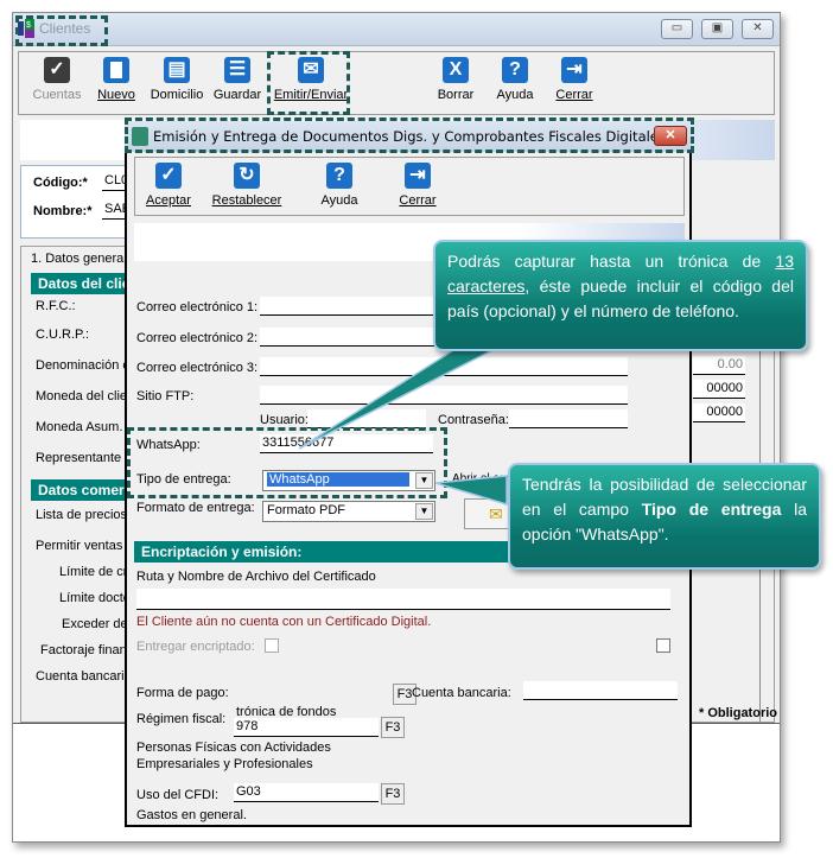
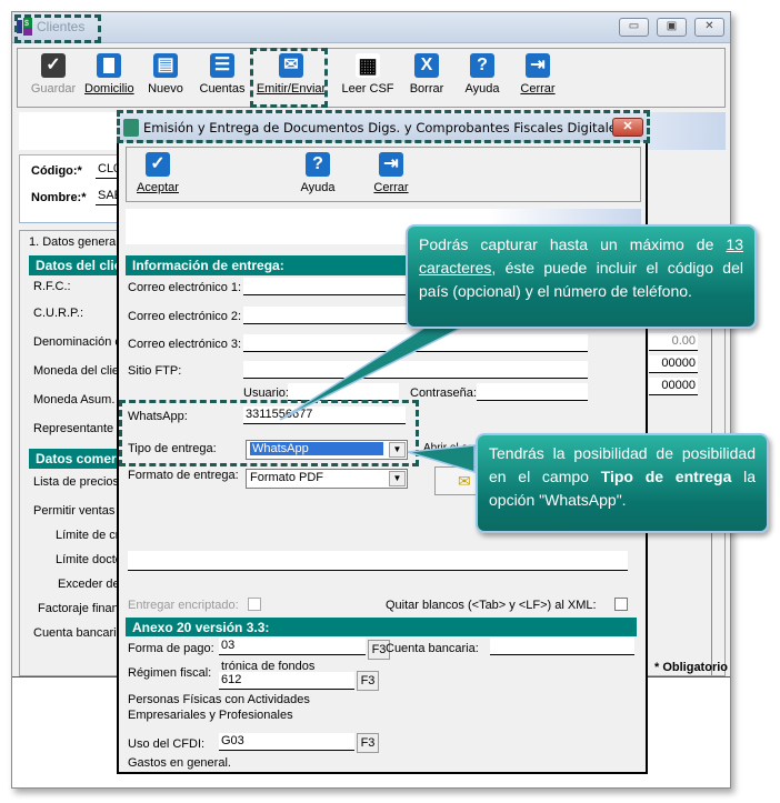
  Clientes
  ▭
  ▣
  ✕
  ✓
- Cuentas
+ Guardar
- Nuevo
+ Domicilio
  ▤
- Domicilio
+ Nuevo
  ☰
- Guardar
+ Cuentas
  ✉
  Emitir/Enviar
+ ▦
+ Leer CSF
  X
  Borrar
  ?
  Ayuda
  ⇥
  Cerrar
  Código:*
  Nombre:*
  1. Datos genera
  Datos del cli
  R.F.C.:
  C.U.R.P.:
  Denominación
  Moneda del clie
  Moneda Asum.
  Representante
  Datos comer
  Lista de precio
  Permitir ventas
  Límite de c
  Límite doct
  Exceder d
  Factoraje finan
  Cuenta bancari
  0.00
  00000
  00000
  * Obligatorio
  Emisión y Entrega de Documentos Digs. y Comprobantes Fiscales Digital
  ✕
  ✓
  Aceptar
- ↻
- Restablecer
  ?
  Ayuda
  ⇥
  Cerrar
+ Información de entrega:
  Correo electrónico 1:
  Correo electrónico 2:
  Correo electrónico 3:
  Sitio FTP:
  Usuario
  Contraseña:
  WhatsApp:
  331155677
  Tipo de entrega:
  WhatsApp
  ▼
  Formato de entrega:
  Formato PDF
  ▼
  ✉
- Encriptación y emisión:
- Ruta y Nombre de Archivo del Certificado
- El Cliente aún no cuenta con un Certificado Digital.
  Entregar encriptado:
+ Quitar blancos (<Tab> y <LF>) al XML:
+ Anexo 20 versión 3.3:
  Forma de pago:
+ 03
  F3
  Cuenta bancaria:
  Régimen fiscal:
  trónica de fondos
- 978
+ 612
  F3
  Personas Físicas con Actividades
  Empresariales y Profesionales
  Uso del CFDI:
  G03
  F3
  Gastos en general.
- Podrás capturar hasta un trónica de 13 caracteres, éste puede incluir el código del país (opcional) y el número de teléfono.
+ Podrás capturar hasta un máximo de 13 caracteres, éste puede incluir el código del país (opcional) y el número de teléfono.
- Tendrás la posibilidad de seleccionar en el campo Tipo de entrega la opción "WhatsApp".
+ Tendrás la posibilidad de posibilidad en el campo Tipo de entrega la opción "WhatsApp".
